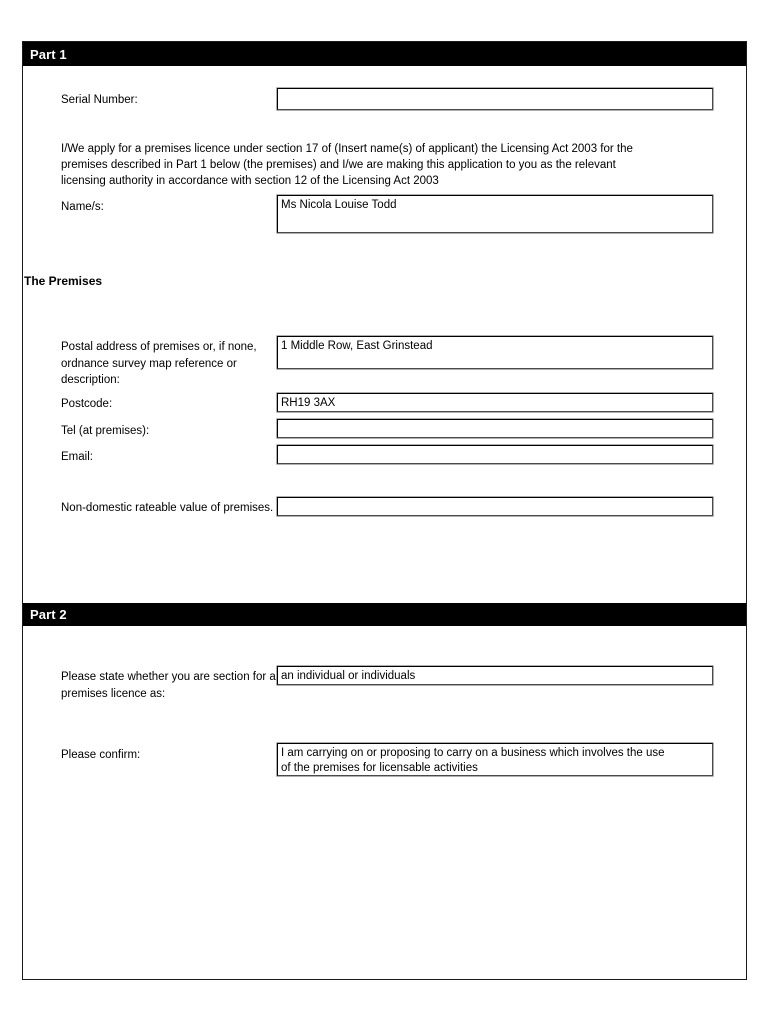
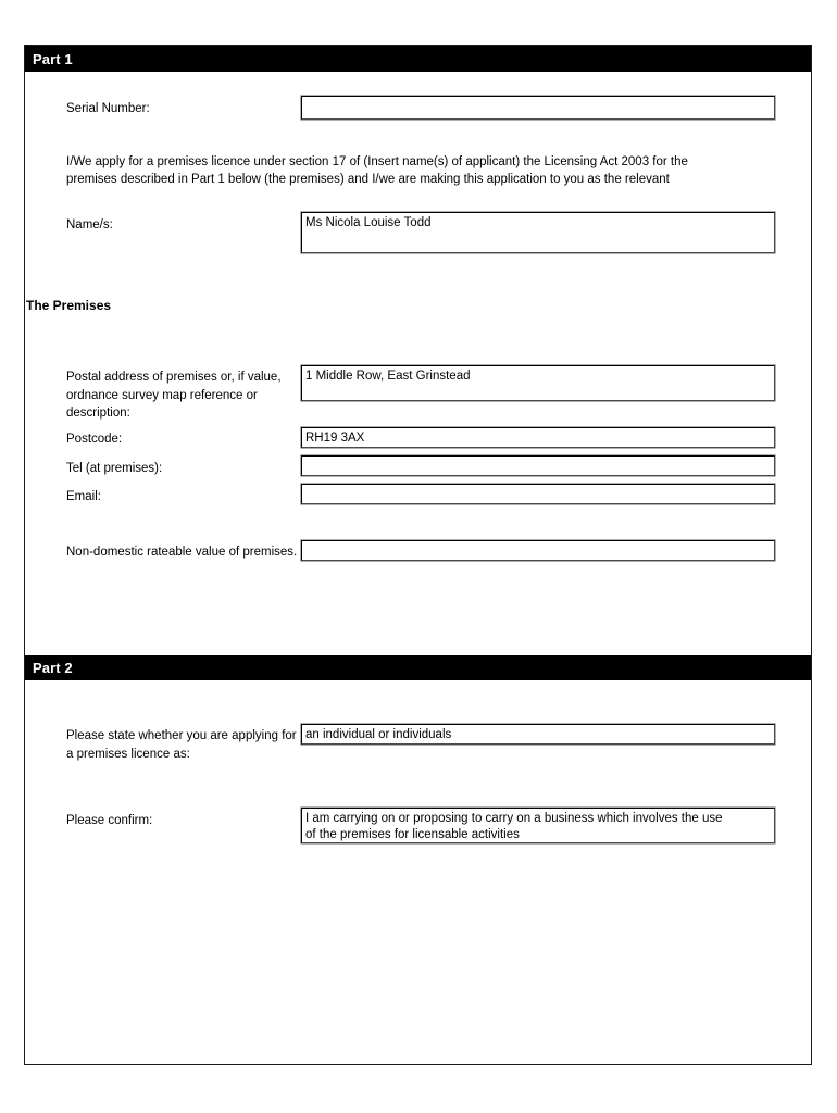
  Part 1
  Serial Number:
  I/We apply for a premises licence under section 17 of (Insert name(s) of applicant) the Licensing Act 2003 for the
  premises described in Part 1 below (the premises) and I/we are making this application to you as the relevant
- licensing authority in accordance with section 12 of the Licensing Act 2003
  Name/s:
  Ms Nicola Louise Todd
  The Premises
- Postal address of premises or, if none, ordnance survey map reference or description:
+ Postal address of premises or, if value, ordnance survey map reference or description:
  1 Middle Row, East Grinstead
  Postcode:
  RH19 3AX
  Tel (at premises):
  Email:
  Non-domestic rateable value of premises.
  Part 2
- Please state whether you are section for a premises licence as:
+ Please state whether you are applying for a premises licence as:
  an individual or individuals
  Please confirm:
  I am carrying on or proposing to carry on a business which involves the use
  of the premises for licensable activities
